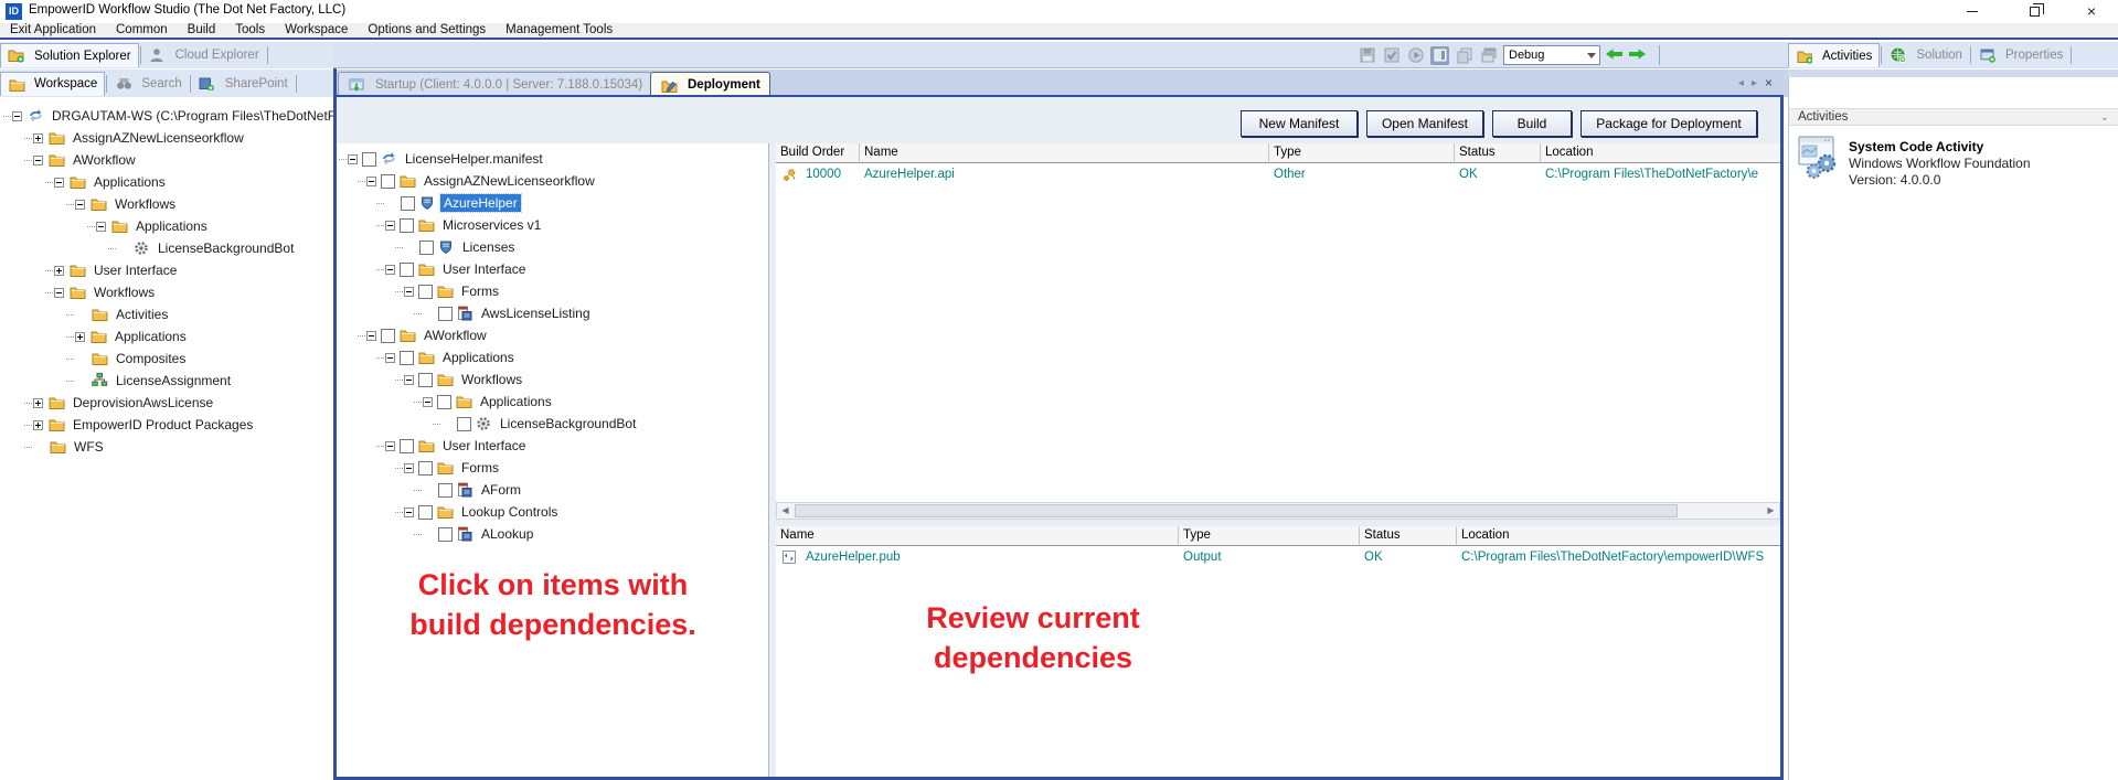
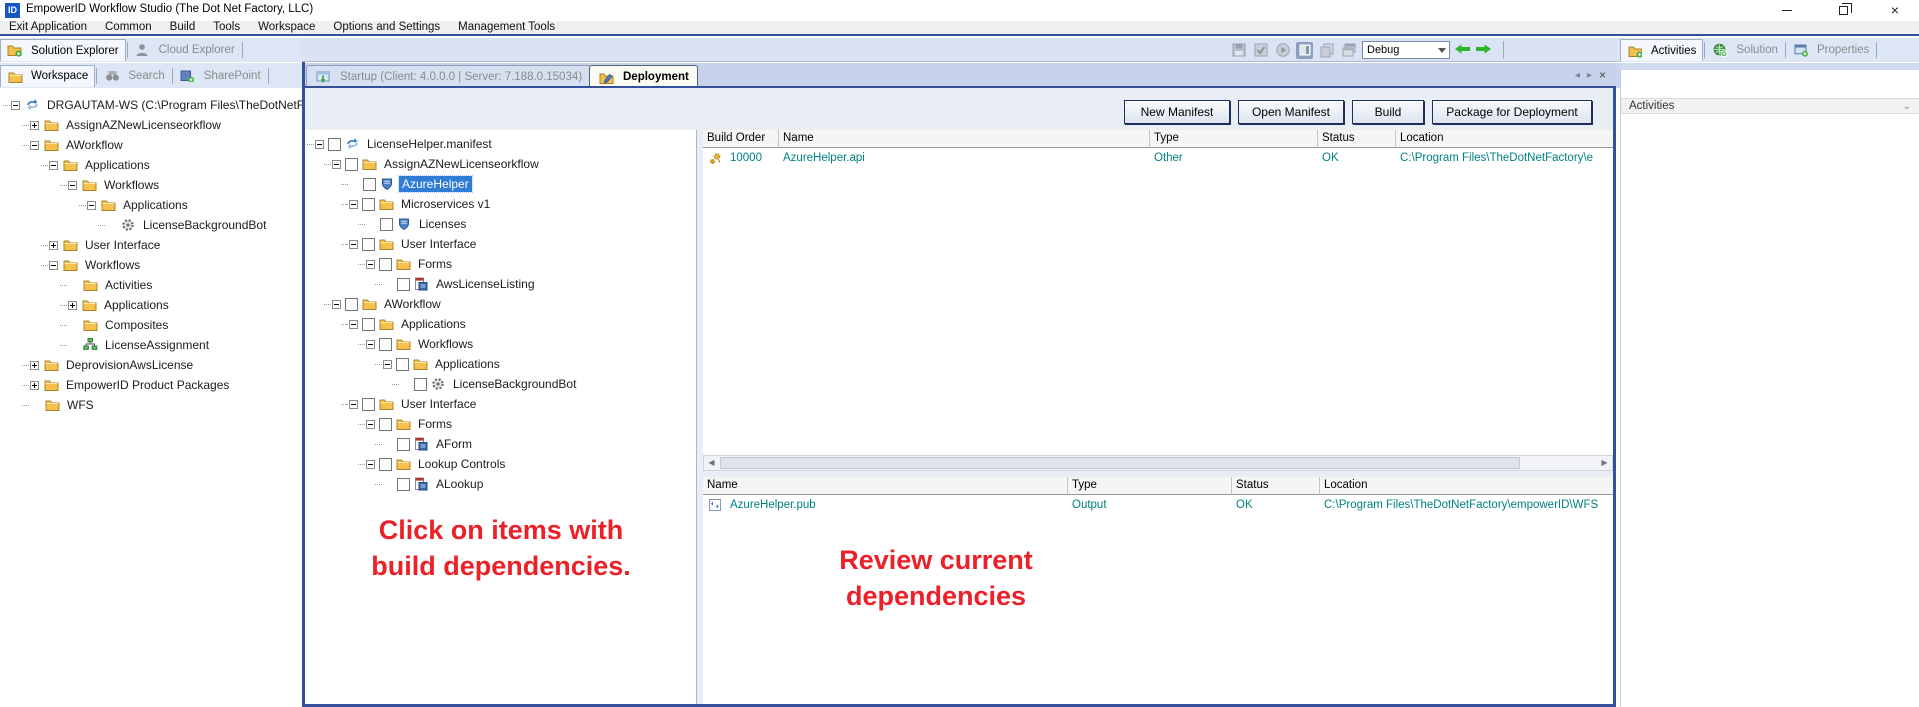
  ID
  EmpowerID Workflow Studio (The Dot Net Factory, LLC)
  ×
  Exit Application
  Common
  Build
  Tools
  Workspace
  Options and Settings
  Management Tools
  Solution Explorer
  Cloud Explorer
  Debug
  Activities
  Solution
  Properties
  Workspace
  Search
  SharePoint
  Startup (Client: 4.0.0.0 | Server: 7.188.0.15034)
  Deployment
  ◂
  ▸
  ×
  DRGAUTAM-WS (C:\Program Files\TheDotNetF
  AssignAZNewLicenseorkflow
  AWorkflow
  Applications
  Workflows
  Applications
  LicenseBackgroundBot
  User Interface
  Workflows
  Activities
  Applications
  Composites
  LicenseAssignment
  DeprovisionAwsLicense
  EmpowerID Product Packages
  WFS
  New Manifest
  Open Manifest
  Build
  Package for Deployment
  LicenseHelper.manifest
  AssignAZNewLicenseorkflow
  AzureHelper
  Microservices v1
  Licenses
  User Interface
  Forms
  AwsLicenseListing
  AWorkflow
  Applications
  Workflows
  Applications
  LicenseBackgroundBot
  User Interface
  Forms
  AForm
  Lookup Controls
  ALookup
  Click on items with
  build dependencies.
  Build Order
  Name
  Type
  Status
  Location
  10000
  AzureHelper.api
  Other
  OK
  C:\Program Files\TheDotNetFactory\e
  ◀
  ▶
  Name
  Type
  Status
  Location
  AzureHelper.pub
  Output
  OK
  C:\Program Files\TheDotNetFactory\empowerID\WFS
  Review current
  dependencies
  Activities
  ⌄
- System Code Activity
- Windows Workflow Foundation
- Version: 4.0.0.0
